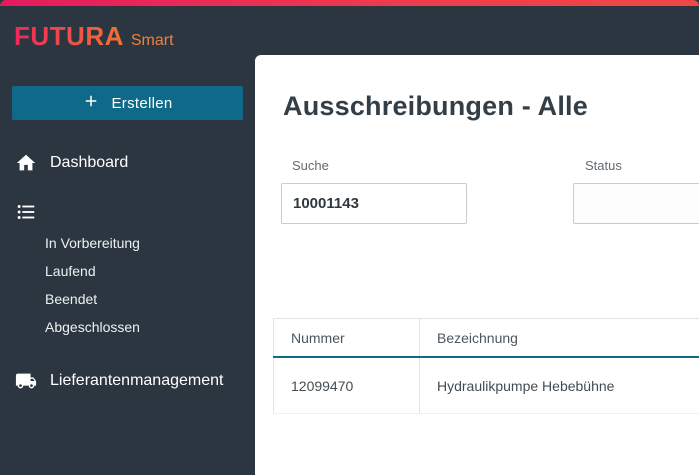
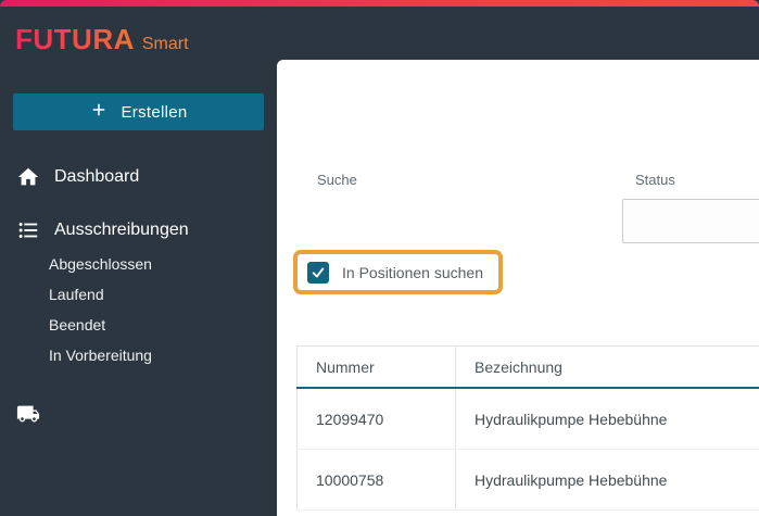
  FUTURA Smart
  Erstellen
  Dashboard
+ Ausschreibungen
- In Vorbereitung
+ Abgeschlossen
  Laufend
  Beendet
- Abgeschlossen
+ In Vorbereitung
- Lieferantenmanagement
- Ausschreibungen - Alle
  Suche
- 10001143
  Status
+ In Positionen suchen
  Nummer	Bezeichnung
  12099470	Hydraulikpumpe Hebebühne
+ 10000758	Hydraulikpumpe Hebebühne
